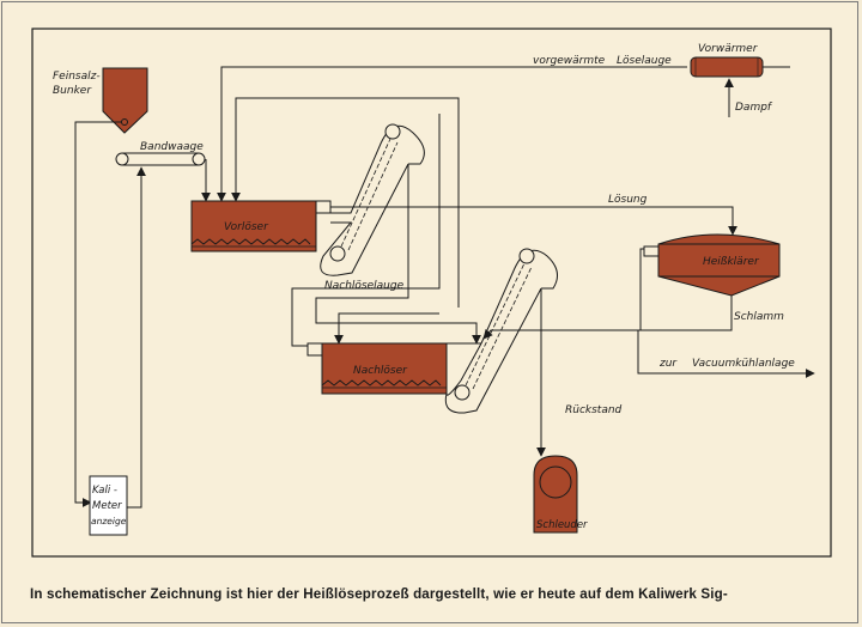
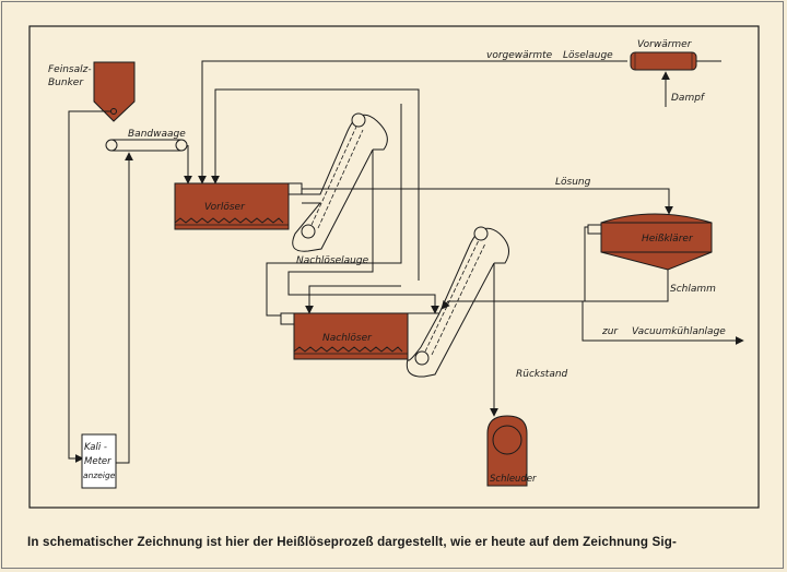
  Feinsalz-
  Bunker
  Bandwaage
  vorgewärmte
  Löselauge
  Vorwärmer
  Dampf
  Vorlöser
  Lösung
  Heißklärer
  Nachlöselauge
  Schlamm
  Nachlöser
  zur
  Vacuumkühlanlage
  Rückstand
  Schleuder
  Kali -
  Meter
  anzeige
- In schematischer Zeichnung ist hier der Heißlöseprozeß dargestellt, wie er heute auf dem Kaliwerk Sig-
+ In schematischer Zeichnung ist hier der Heißlöseprozeß dargestellt, wie er heute auf dem Zeichnung Sig-
